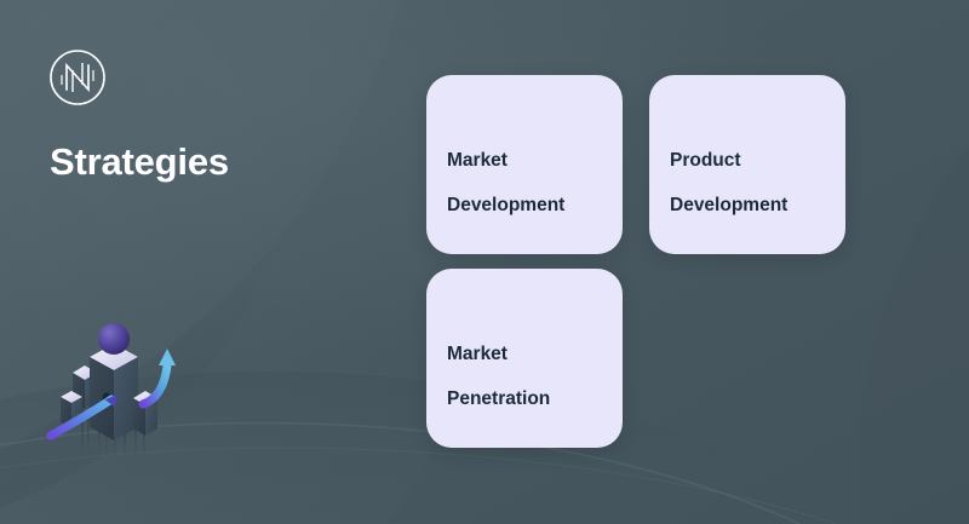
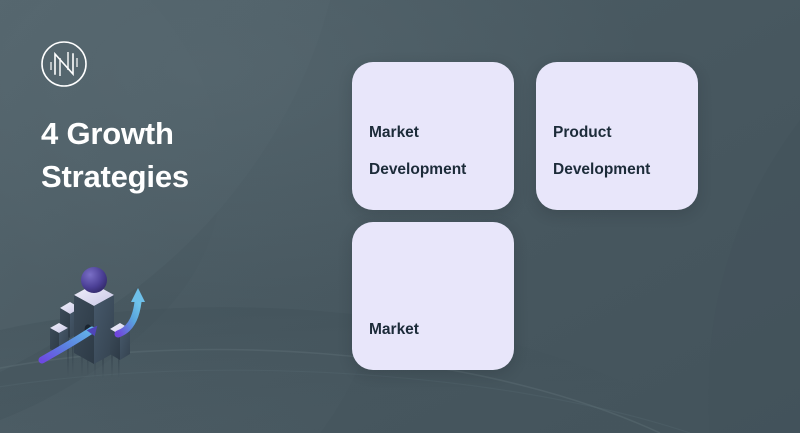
+ 4 Growth
  Strategies
  Market
  Development
  Product
  Development
  Market
- Penetration
